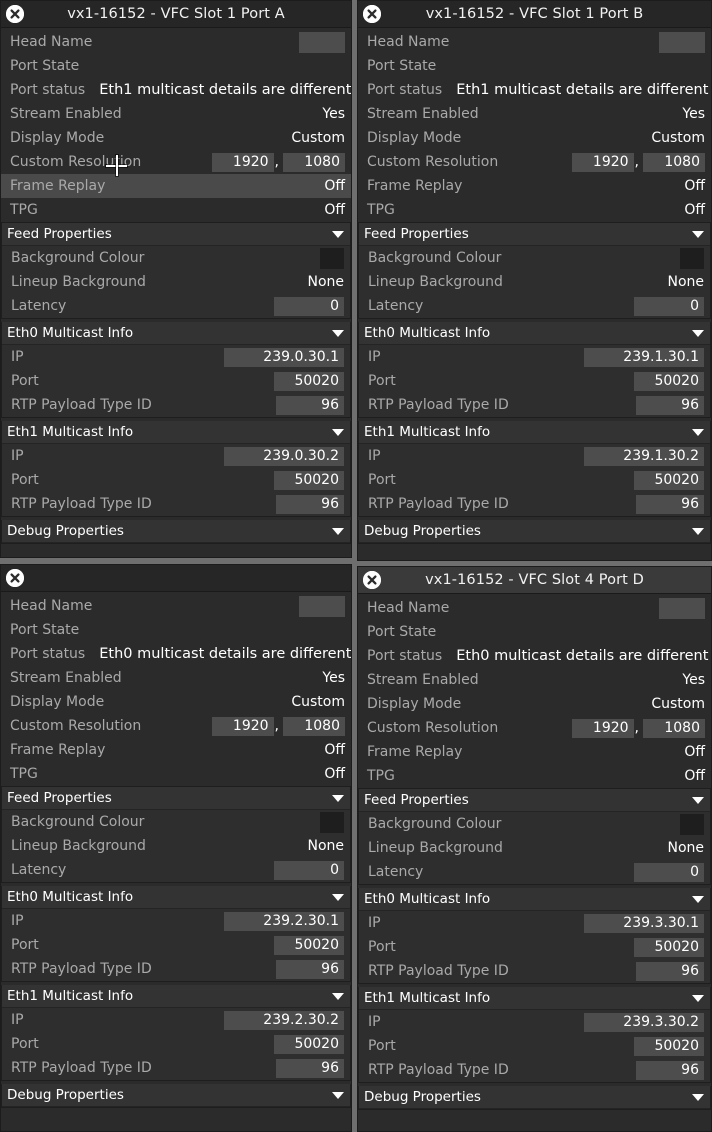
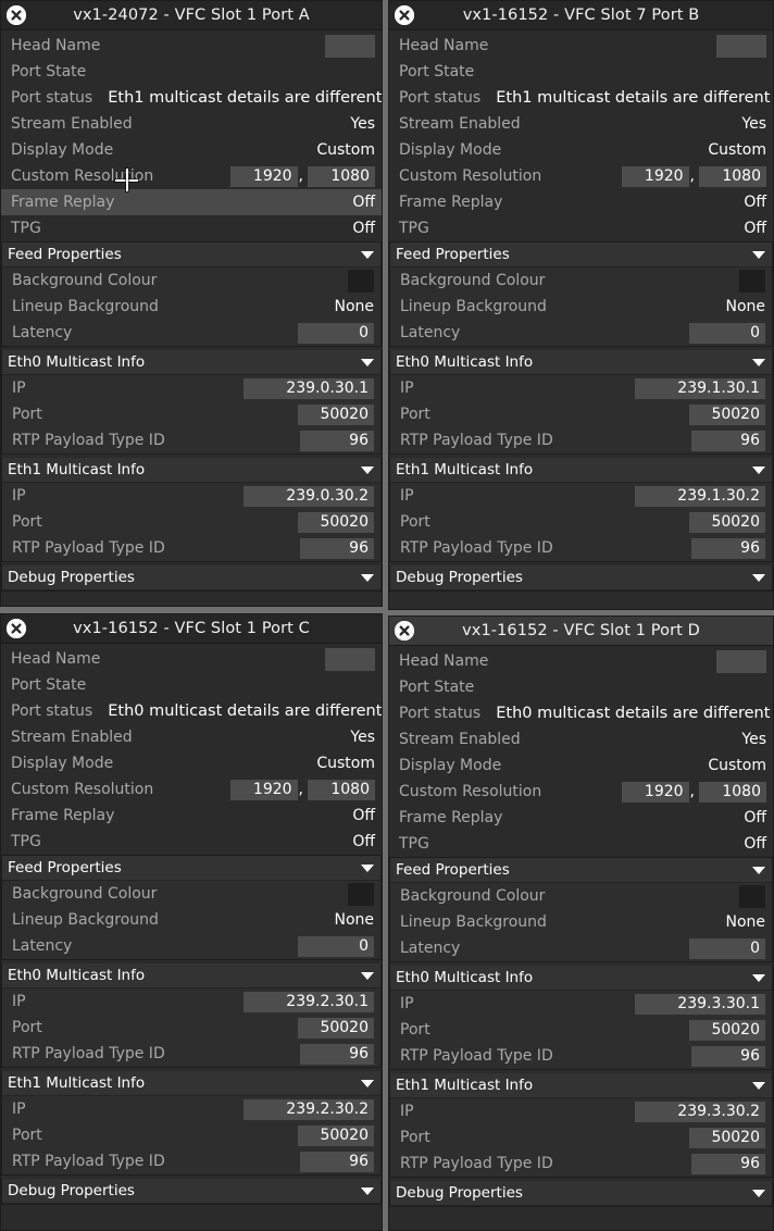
- vx1-16152 - VFC Slot 1 Port A
+ vx1-24072 - VFC Slot 1 Port A
  Head Name
  Port State
  Port status
  Eth1 multicast details are different
  Stream Enabled
  Yes
  Display Mode
  Custom
  Custom Resoluion
  1920
  ,
  1080
  Frame Replay
  Off
  TPG
  Off
  Feed Properties
  Background Colour
  Lineup Background
  None
  Latency
  0
  Eth0 Multicast Info
  IP
  239.0.30.1
  Port
  50020
  RTP Payload Type ID
  96
  Eth1 Multicast Info
  IP
  239.0.30.2
  Port
  50020
  RTP Payload Type ID
  96
  Debug Properties
- vx1-16152 - VFC Slot 1 Port B
+ vx1-16152 - VFC Slot 7 Port B
  Head Name
  Port State
  Port status
  Eth1 multicast details are different
  Stream Enabled
  Yes
  Display Mode
  Custom
  Custom Resolution
  1920
  ,
  1080
  Frame Replay
  Off
  TPG
  Off
  Feed Properties
  Background Colour
  Lineup Background
  None
  Latency
  0
  Eth0 Multicast Info
  IP
  239.1.30.1
  Port
  50020
  RTP Payload Type ID
  96
  Eth1 Multicast Info
  IP
  239.1.30.2
  Port
  50020
  RTP Payload Type ID
  96
  Debug Properties
+ vx1-16152 - VFC Slot 1 Port C
  Head Name
  Port State
  Port status
  Eth0 multicast details are different
  Stream Enabled
  Yes
  Display Mode
  Custom
  Custom Resolution
  1920
  ,
  1080
  Frame Replay
  Off
  TPG
  Off
  Feed Properties
  Background Colour
  Lineup Background
  None
  Latency
  0
  Eth0 Multicast Info
  IP
  239.2.30.1
  Port
  50020
  RTP Payload Type ID
  96
  Eth1 Multicast Info
  IP
  239.2.30.2
  Port
  50020
  RTP Payload Type ID
  96
  Debug Properties
- vx1-16152 - VFC Slot 4 Port D
+ vx1-16152 - VFC Slot 1 Port D
  Head Name
  Port State
  Port status
  Eth0 multicast details are different
  Stream Enabled
  Yes
  Display Mode
  Custom
  Custom Resolution
  1920
  ,
  1080
  Frame Replay
  Off
  TPG
  Off
  Feed Properties
  Background Colour
  Lineup Background
  None
  Latency
  0
  Eth0 Multicast Info
  IP
  239.3.30.1
  Port
  50020
  RTP Payload Type ID
  96
  Eth1 Multicast Info
  IP
  239.3.30.2
  Port
  50020
  RTP Payload Type ID
  96
  Debug Properties
